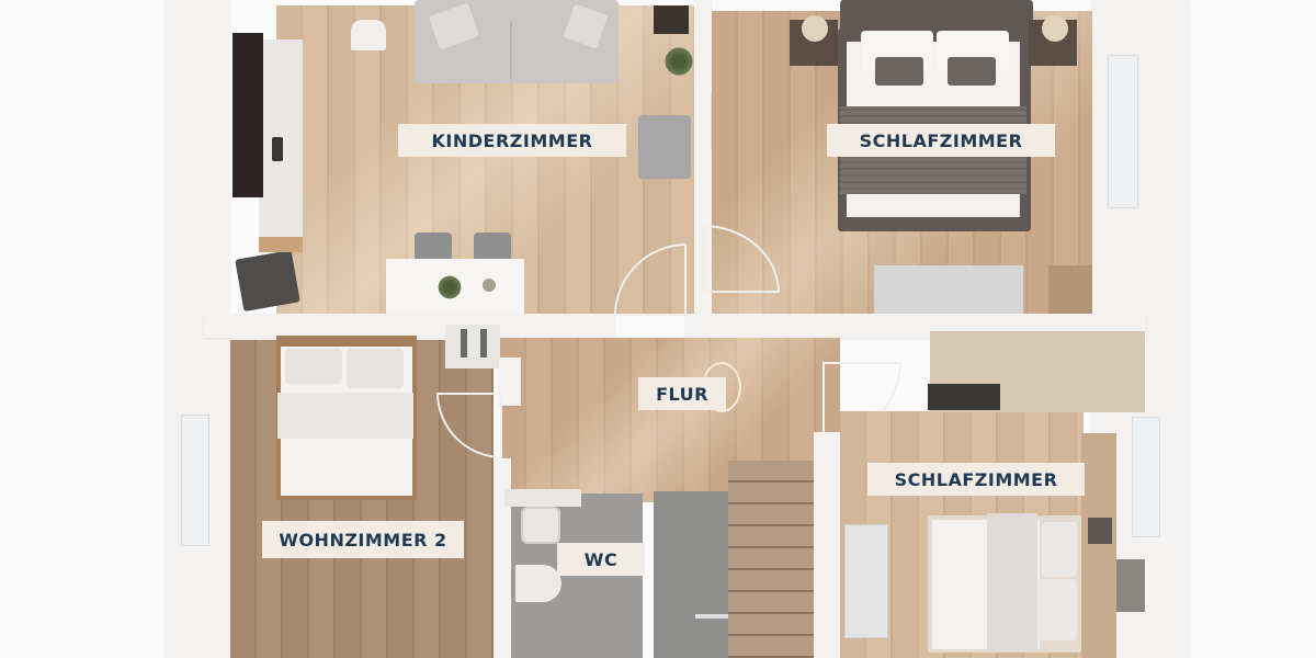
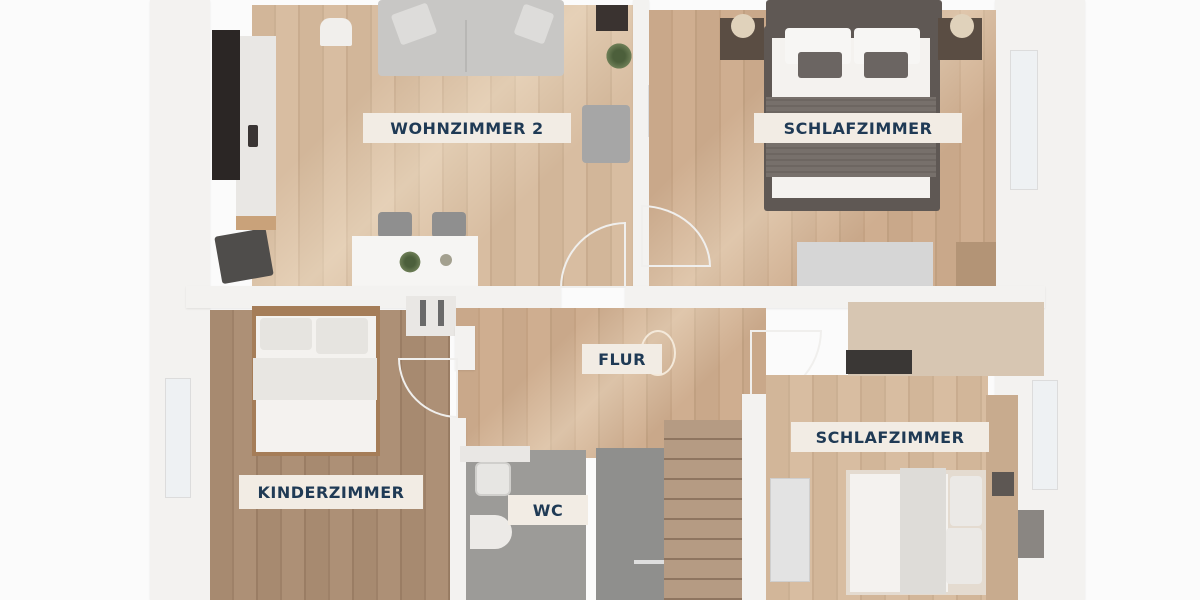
- KINDERZIMMER
+ WOHNZIMMER 2
  SCHLAFZIMMER
  FLUR
- WOHNZIMMER 2
+ KINDERZIMMER
  WC
  SCHLAFZIMMER
